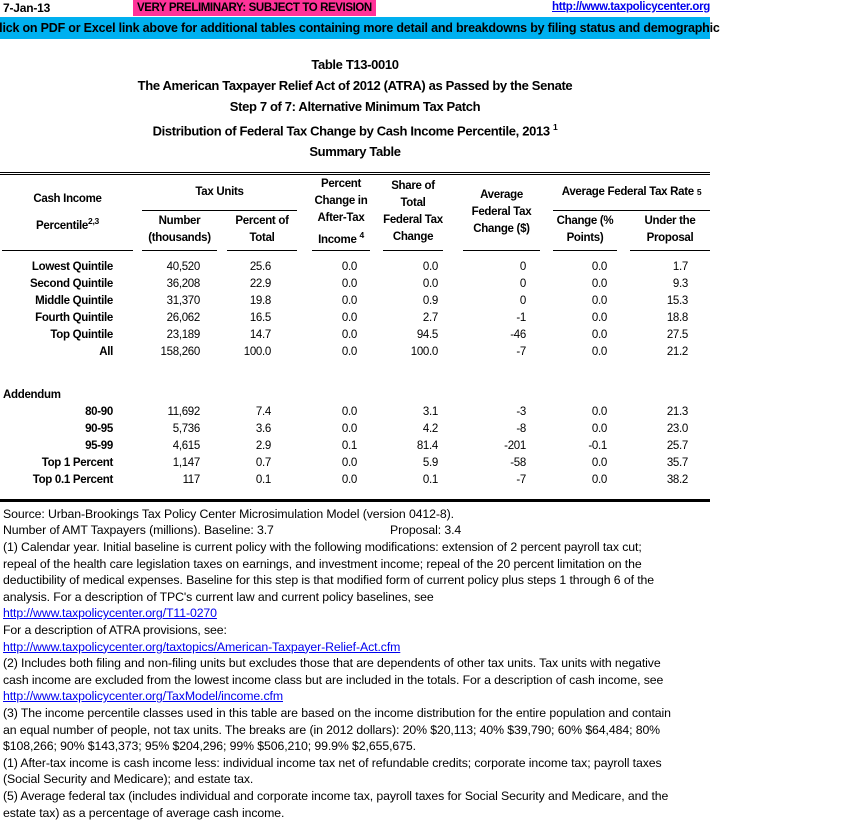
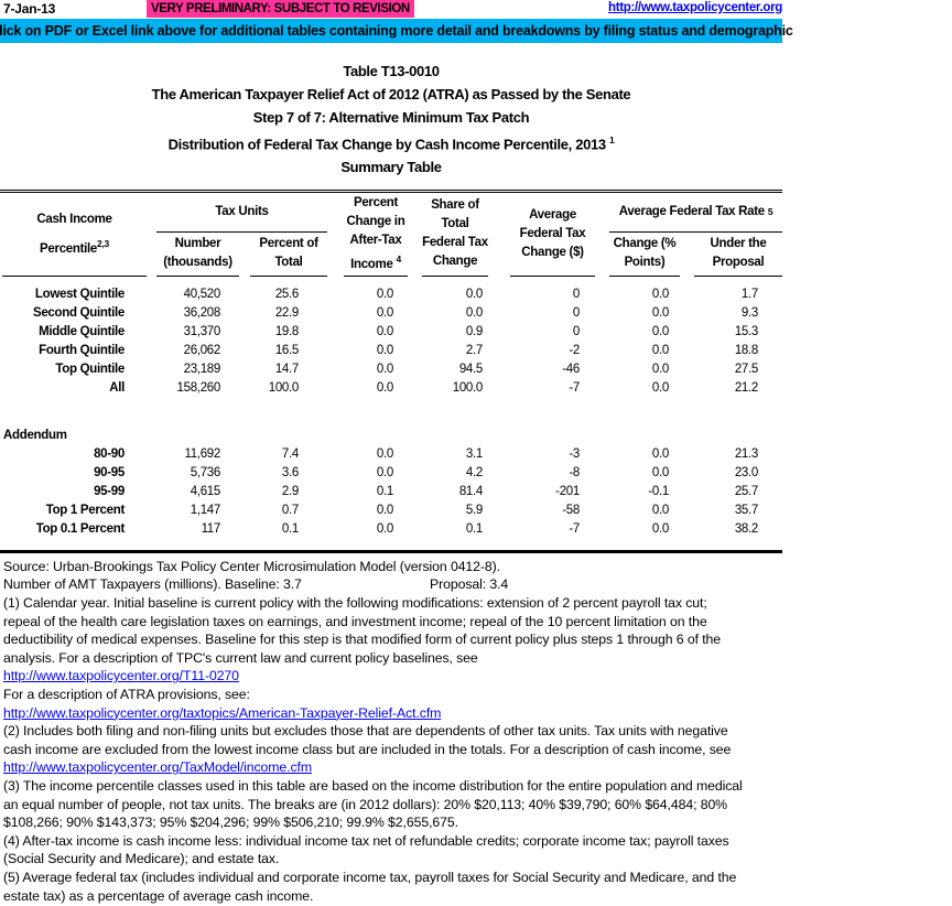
  7-Jan-13
  VERY PRELIMINARY: SUBJECT TO REVISION
  http://www.taxpolicycenter.org
  lick on PDF or Excel link above for additional tables containing more detail and breakdowns by filing status and demographic
  Table T13-0010
  The American Taxpayer Relief Act of 2012 (ATRA) as Passed by the Senate
  Step 7 of 7: Alternative Minimum Tax Patch
  Distribution of Federal Tax Change by Cash Income Percentile, 2013 1
  Summary Table
  Cash Income
  Percentile2,3
  Tax Units
  Number
  (thousands)
  Percent of
  Total
  Percent
  Change in
  After-Tax
  Income 4
  Share of
  Total
  Federal Tax
  Change
  Average
  Federal Tax
  Change ($)
  Average Federal Tax Rate
  5
  Change (%
  Points)
  Under the
  Proposal
  Lowest Quintile
  40,520
  25.6
  0.0
  0.0
  0
  0.0
  1.7
  Second Quintile
  36,208
  22.9
  0.0
  0.0
  0
  0.0
  9.3
  Middle Quintile
  31,370
  19.8
  0.0
  0.9
  0
  0.0
  15.3
  Fourth Quintile
  26,062
  16.5
  0.0
  2.7
- -1
+ -2
  0.0
  18.8
  Top Quintile
  23,189
  14.7
  0.0
  94.5
  -46
  0.0
  27.5
  All
  158,260
  100.0
  0.0
  100.0
  -7
  0.0
  21.2
  Addendum
  80-90
  11,692
  7.4
  0.0
  3.1
  -3
  0.0
  21.3
  90-95
  5,736
  3.6
  0.0
  4.2
  -8
  0.0
  23.0
  95-99
  4,615
  2.9
  0.1
  81.4
  -201
  -0.1
  25.7
  Top 1 Percent
  1,147
  0.7
  0.0
  5.9
  -58
  0.0
  35.7
  Top 0.1 Percent
  117
  0.1
  0.0
  0.1
  -7
  0.0
  38.2
  Source: Urban-Brookings Tax Policy Center Microsimulation Model (version 0412-8).
  Number of AMT Taxpayers (millions). Baseline: 3.7
  Proposal: 3.4
  (1) Calendar year. Initial baseline is current policy with the following modifications: extension of 2 percent payroll tax cut;
- repeal of the health care legislation taxes on earnings, and investment income; repeal of the 20 percent limitation on the
+ repeal of the health care legislation taxes on earnings, and investment income; repeal of the 10 percent limitation on the
  deductibility of medical expenses. Baseline for this step is that modified form of current policy plus steps 1 through 6 of the
  analysis. For a description of TPC's current law and current policy baselines, see
  http://www.taxpolicycenter.org/T11-0270
  For a description of ATRA provisions, see:
  http://www.taxpolicycenter.org/taxtopics/American-Taxpayer-Relief-Act.cfm
  (2) Includes both filing and non-filing units but excludes those that are dependents of other tax units. Tax units with negative
  cash income are excluded from the lowest income class but are included in the totals. For a description of cash income, see
  http://www.taxpolicycenter.org/TaxModel/income.cfm
- (3) The income percentile classes used in this table are based on the income distribution for the entire population and contain
+ (3) The income percentile classes used in this table are based on the income distribution for the entire population and medical
  an equal number of people, not tax units. The breaks are (in 2012 dollars): 20% $20,113; 40% $39,790; 60% $64,484; 80%
  $108,266; 90% $143,373; 95% $204,296; 99% $506,210; 99.9% $2,655,675.
- (1) After-tax income is cash income less: individual income tax net of refundable credits; corporate income tax; payroll taxes
+ (4) After-tax income is cash income less: individual income tax net of refundable credits; corporate income tax; payroll taxes
  (Social Security and Medicare); and estate tax.
  (5) Average federal tax (includes individual and corporate income tax, payroll taxes for Social Security and Medicare, and the
  estate tax) as a percentage of average cash income.
